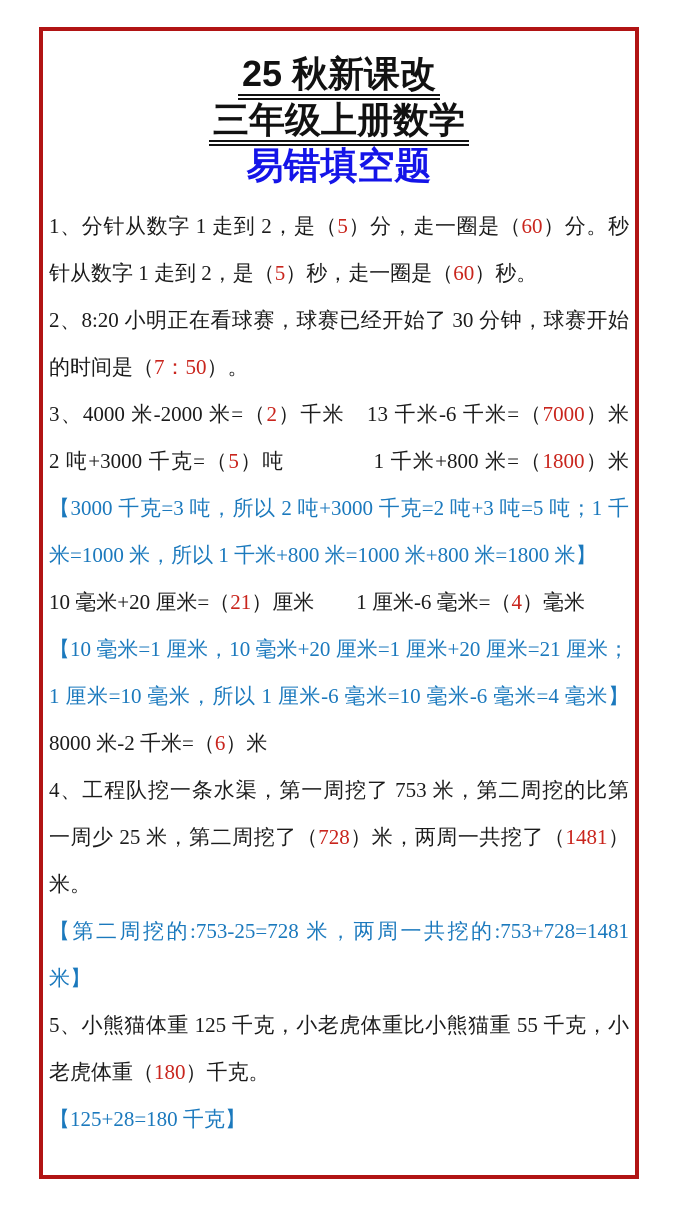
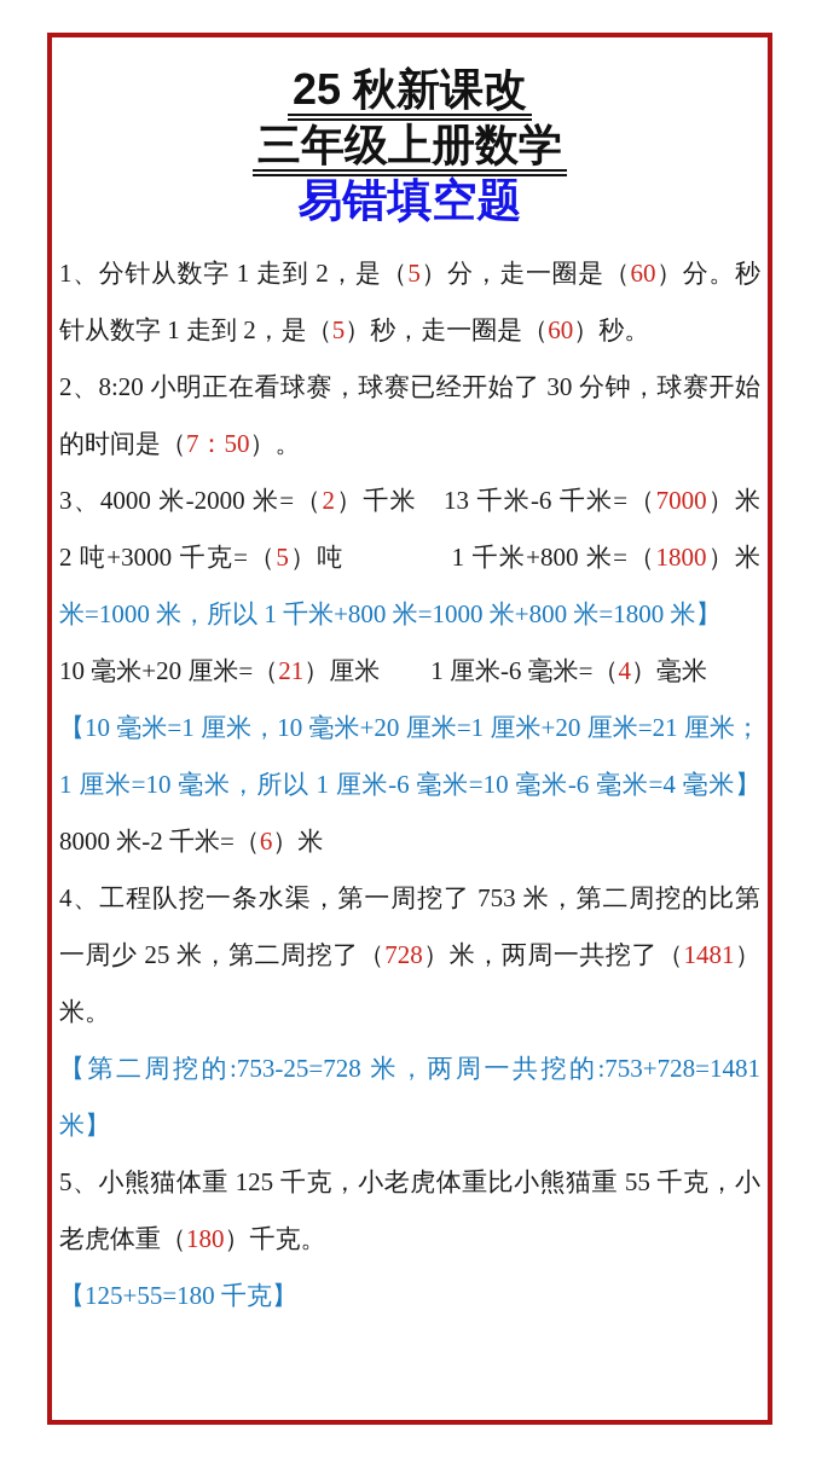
  25 秋新课改
  三年级上册数学
  易错填空题
  1、分针从数字 1 走到 2，是（5）分，走一圈是（60）分。秒
  针从数字 1 走到 2，是（5）秒，走一圈是（60）秒。
  2、8:20 小明正在看球赛，球赛已经开始了 30 分钟，球赛开始
  的时间是（7：50）。
  3、4000 米-2000 米=（2）千米 13 千米-6 千米=（7000）米
  2 吨+3000 千克=（5）吨 1 千米+800 米=（1800）米
- 【3000 千克=3 吨，所以 2 吨+3000 千克=2 吨+3 吨=5 吨；1 千
  米=1000 米，所以 1 千米+800 米=1000 米+800 米=1800 米】
  10 毫米+20 厘米=（21）厘米 1 厘米-6 毫米=（4）毫米
  【10 毫米=1 厘米，10 毫米+20 厘米=1 厘米+20 厘米=21 厘米；
  1 厘米=10 毫米，所以 1 厘米-6 毫米=10 毫米-6 毫米=4 毫米】
  8000 米-2 千米=（6）米
  4、工程队挖一条水渠，第一周挖了 753 米，第二周挖的比第
  一周少 25 米，第二周挖了（728）米，两周一共挖了（1481）
  米。
  【第二周挖的:753-25=728 米，两周一共挖的:753+728=1481
  米】
  5、小熊猫体重 125 千克，小老虎体重比小熊猫重 55 千克，小
  老虎体重（180）千克。
- 【125+28=180 千克】
+ 【125+55=180 千克】
